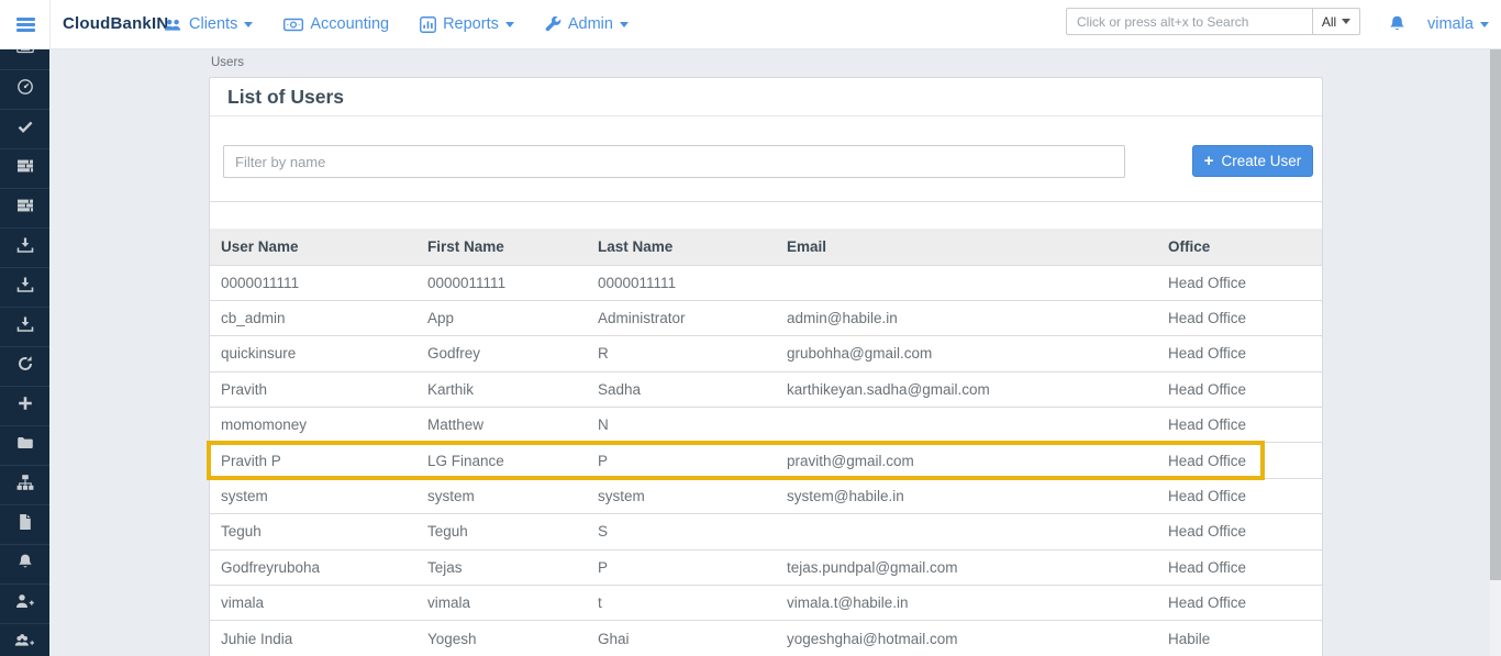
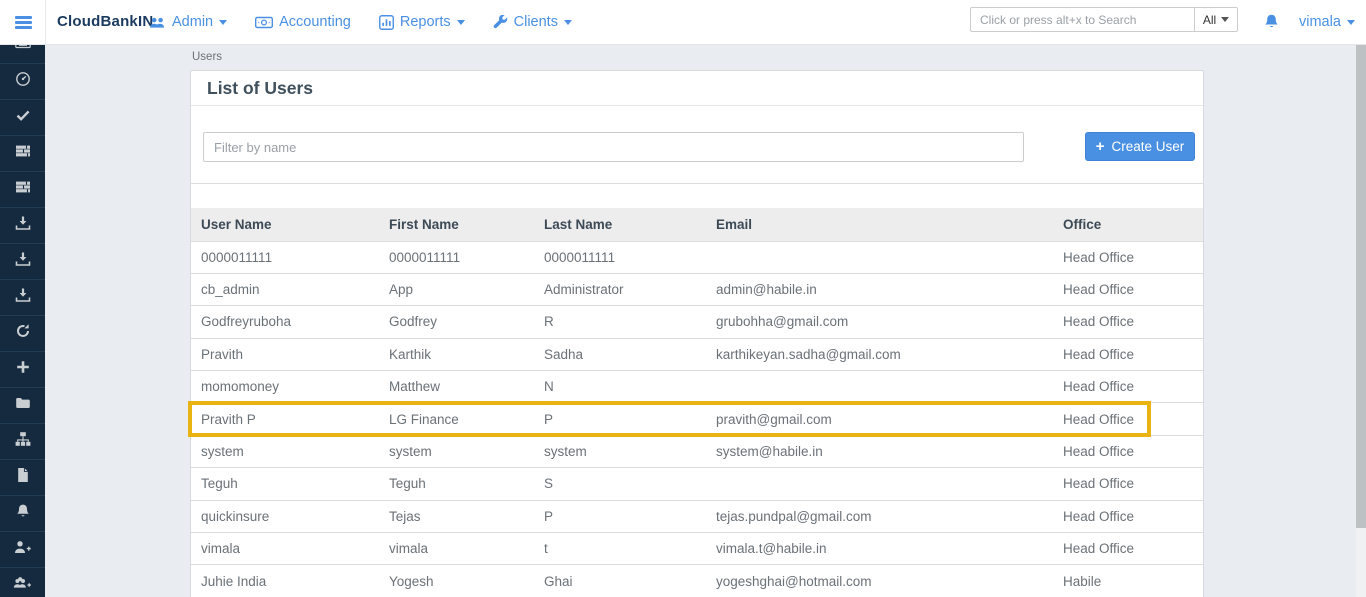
  CloudBankIN
- Clients
+ Admin
  Accounting
  Reports
- Admin
+ Clients
  Click or press alt+x to Search
  All
  vimala
  Users
  List of Users
  Filter by name
  +
  Create User
  User Name	First Name	Last Name	Email	Office
  0000011111	0000011111	0000011111		Head Office
  cb_admin	App	Administrator	admin@habile.in	Head Office
- quickinsure	Godfrey	R	grubohha@gmail.com	Head Office
+ Godfreyruboha	Godfrey	R	grubohha@gmail.com	Head Office
  Pravith	Karthik	Sadha	karthikeyan.sadha@gmail.com	Head Office
  momomoney	Matthew	N		Head Office
  Pravith P	LG Finance	P	pravith@gmail.com	Head Office
  system	system	system	system@habile.in	Head Office
  Teguh	Teguh	S		Head Office
- Godfreyruboha	Tejas	P	tejas.pundpal@gmail.com	Head Office
+ quickinsure	Tejas	P	tejas.pundpal@gmail.com	Head Office
  vimala	vimala	t	vimala.t@habile.in	Head Office
  Juhie India	Yogesh	Ghai	yogeshghai@hotmail.com	Habile
